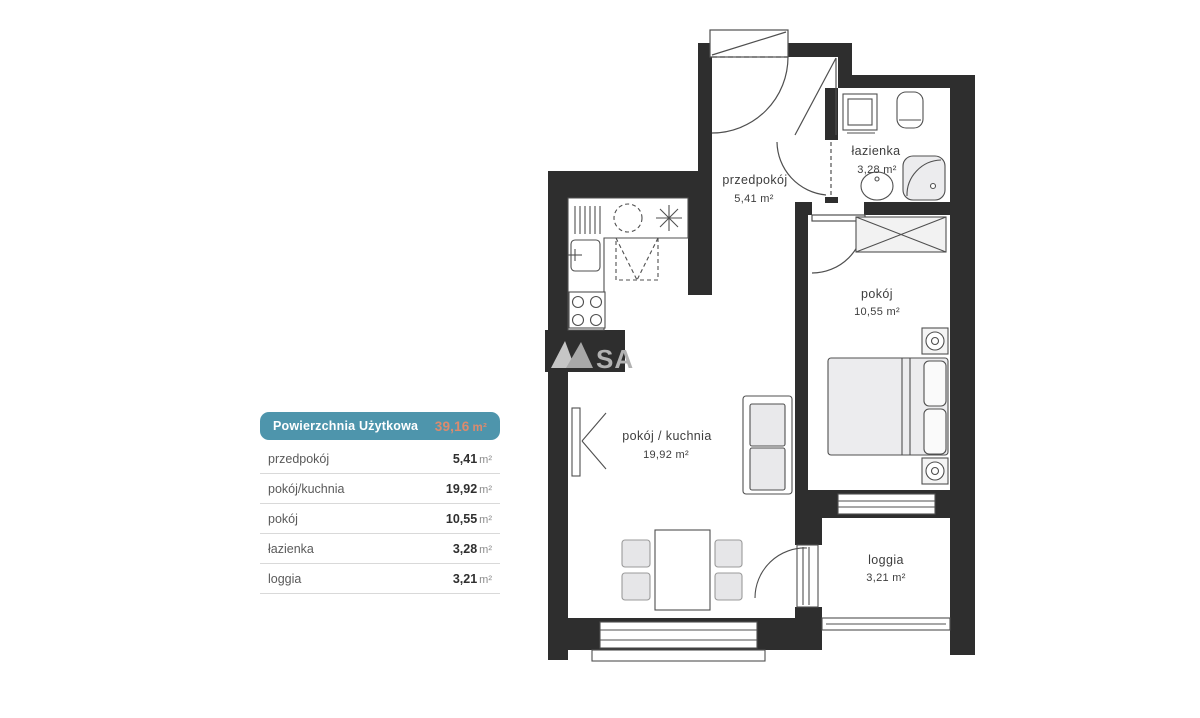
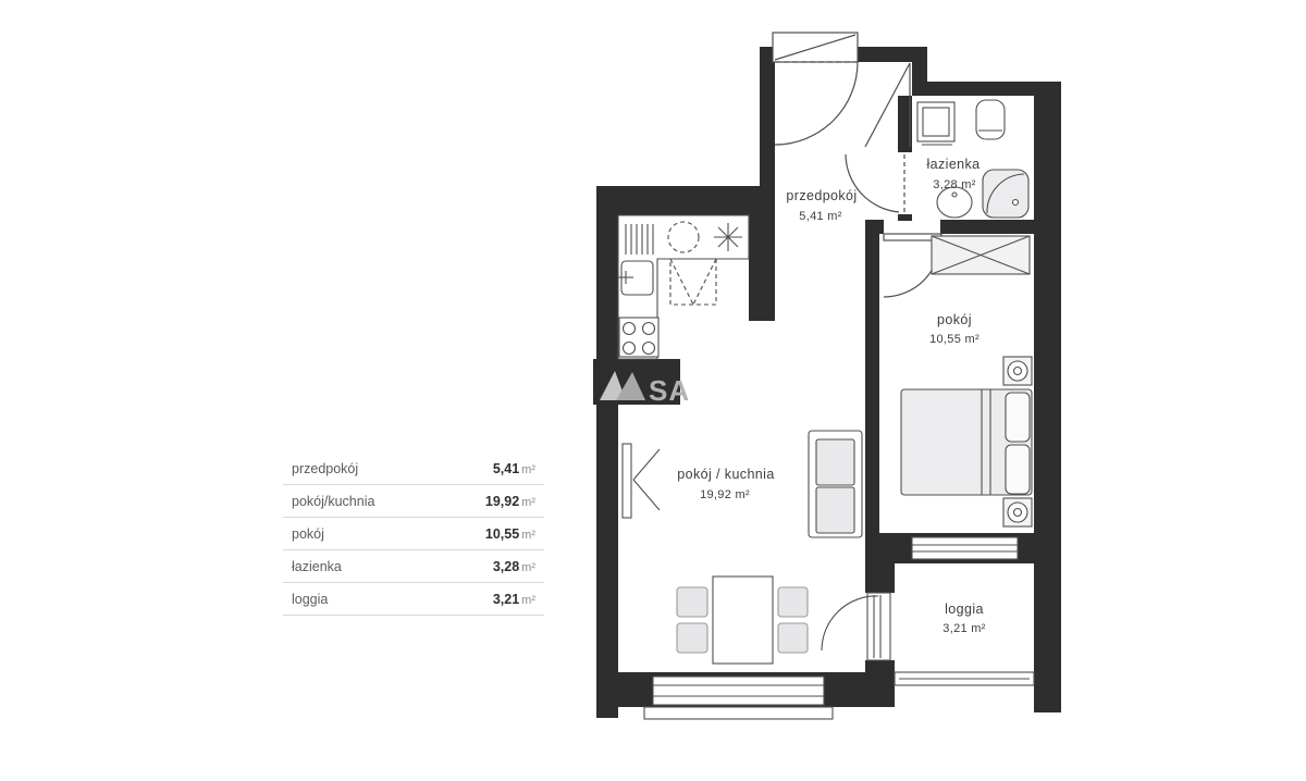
- Powierzchnia Użytkowa
- 39,16 m²
  przedpokój
  5,41 m²
  pokój/kuchnia
  19,92 m²
  pokój
  10,55 m²
  łazienka
  3,28 m²
  loggia
  3,21 m²
  SA
  przedpokój
  5,41 m²
  pokój / kuchnia
  19,92 m²
  pokój
  10,55 m²
  łazienka
  3,28 m²
  loggia
  3,21 m²
